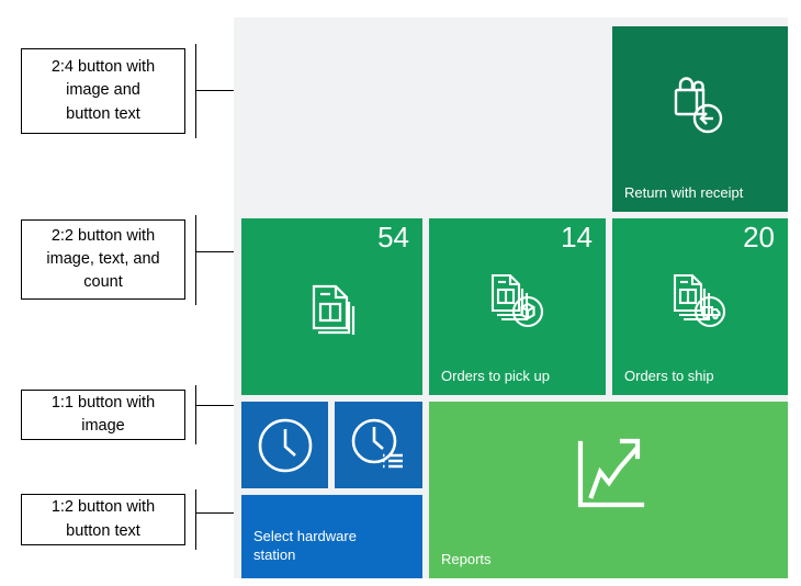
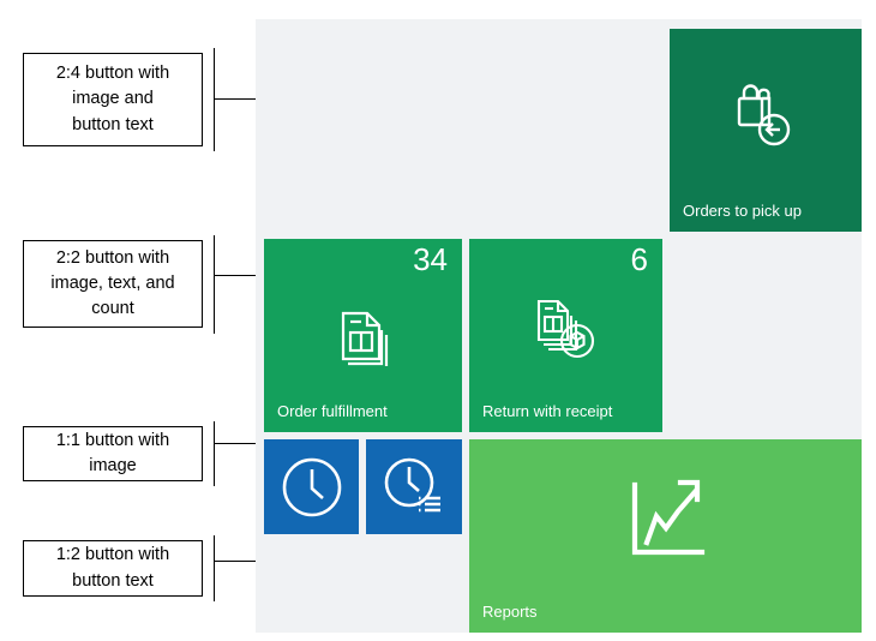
  2:4 button with
  image and
  button text
  2:2 button with
  image, text, and
  count
  1:1 button with
  image
  1:2 button with
  button text
- Return with receipt
+ Orders to pick up
- 54
+ 34
+ Order fulfillment
- 14
+ 6
- Orders to pick up
+ Return with receipt
- 20
- Orders to ship
- Select hardware
- station
  Reports
